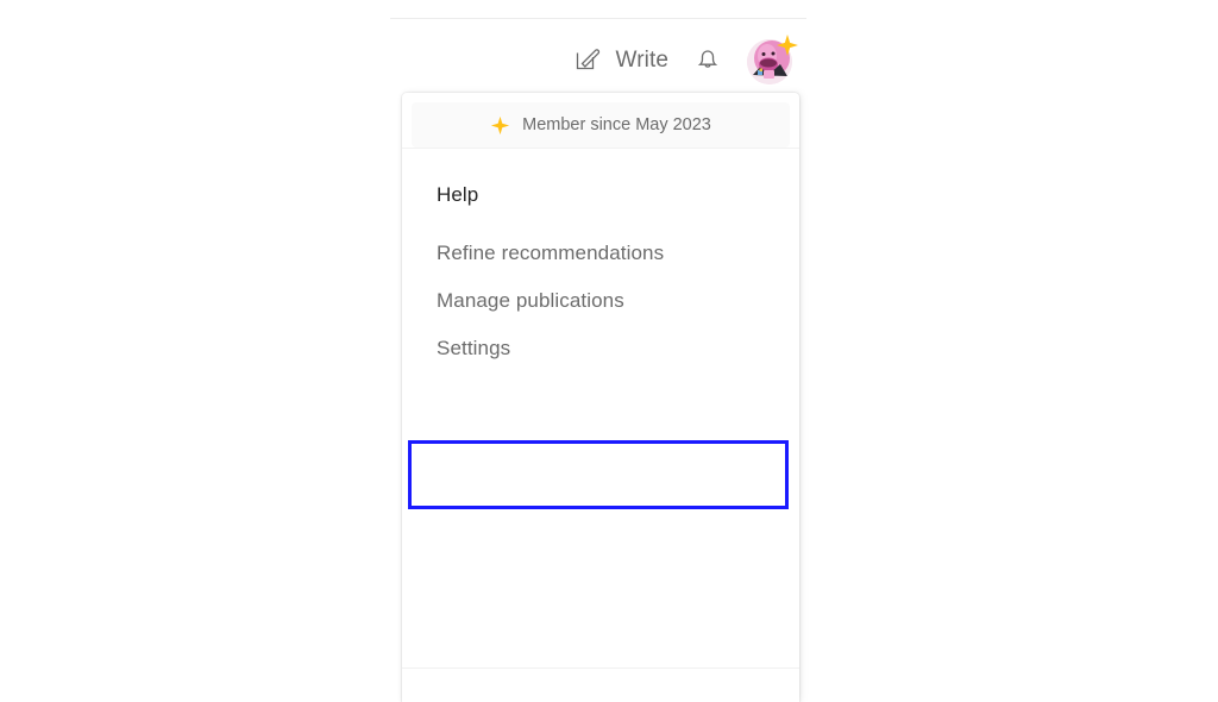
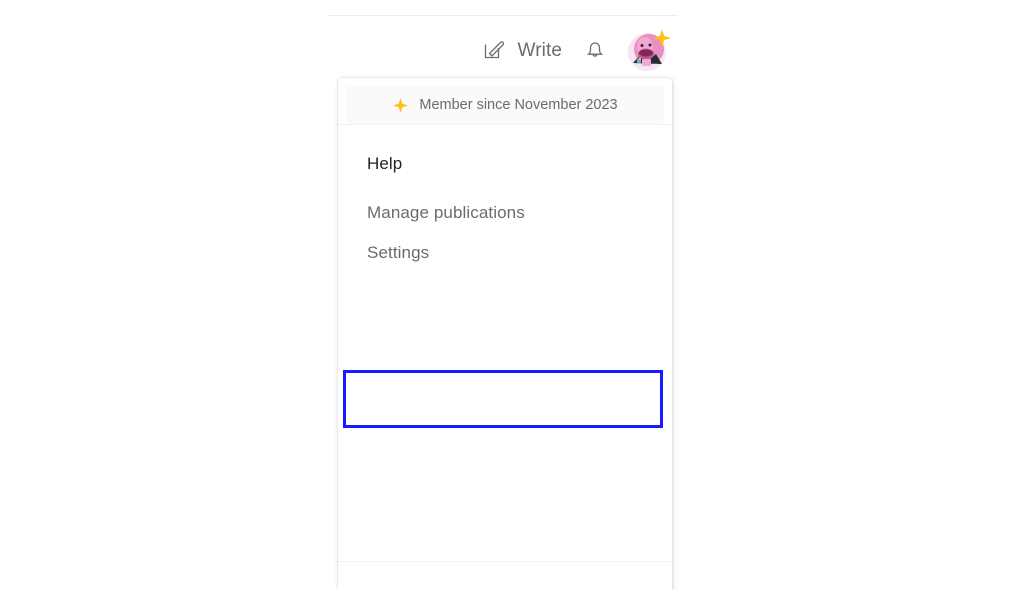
  Write
- Member since May 2023
+ Member since November 2023
  Help
- Refine recommendations
  Manage publications
  Settings
